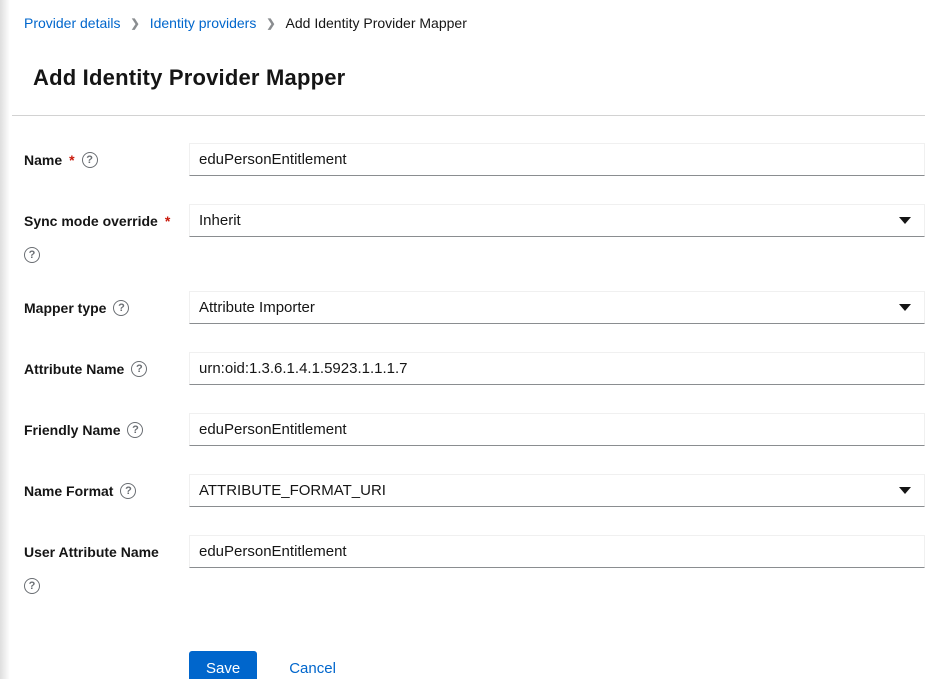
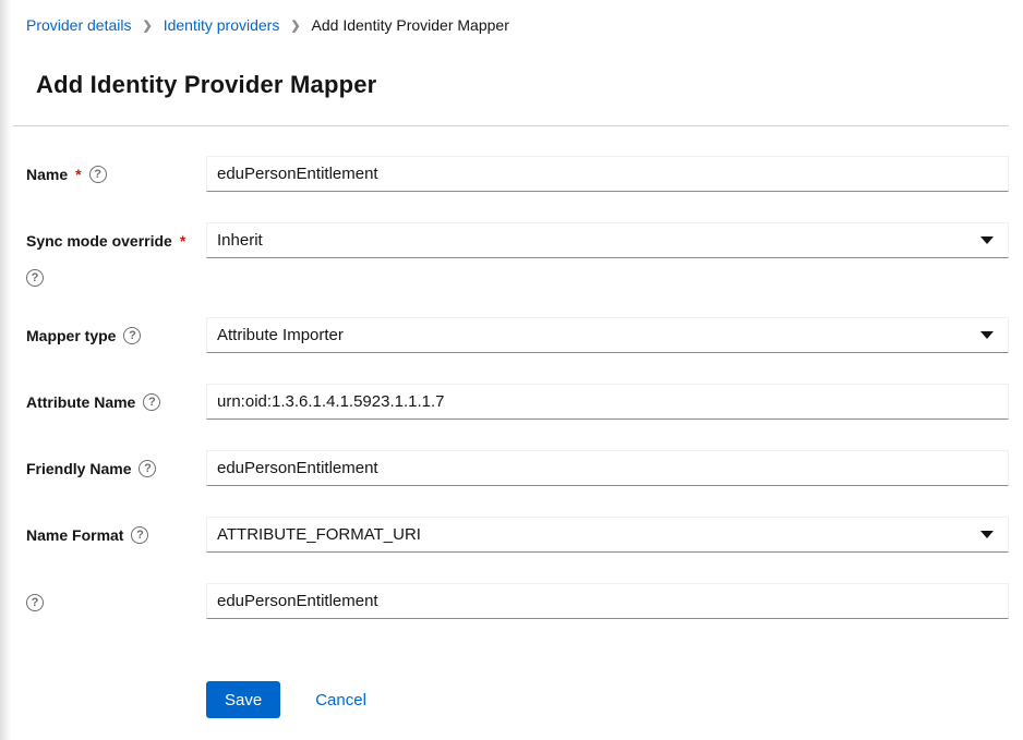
  Provider details
  ❯
  Identity providers
  ❯
  Add Identity Provider Mapper
  Add Identity Provider Mapper
  Name
  *
  ?
  eduPersonEntitlement
  Sync mode override
  *
  ?
  Inherit
  Mapper type
  ?
  Attribute Importer
  Attribute Name
  ?
  urn:oid:1.3.6.1.4.1.5923.1.1.1.7
  Friendly Name
  ?
  eduPersonEntitlement
  Name Format
  ?
  ATTRIBUTE_FORMAT_URI
- User Attribute Name
  ?
  eduPersonEntitlement
  Save
  Cancel
